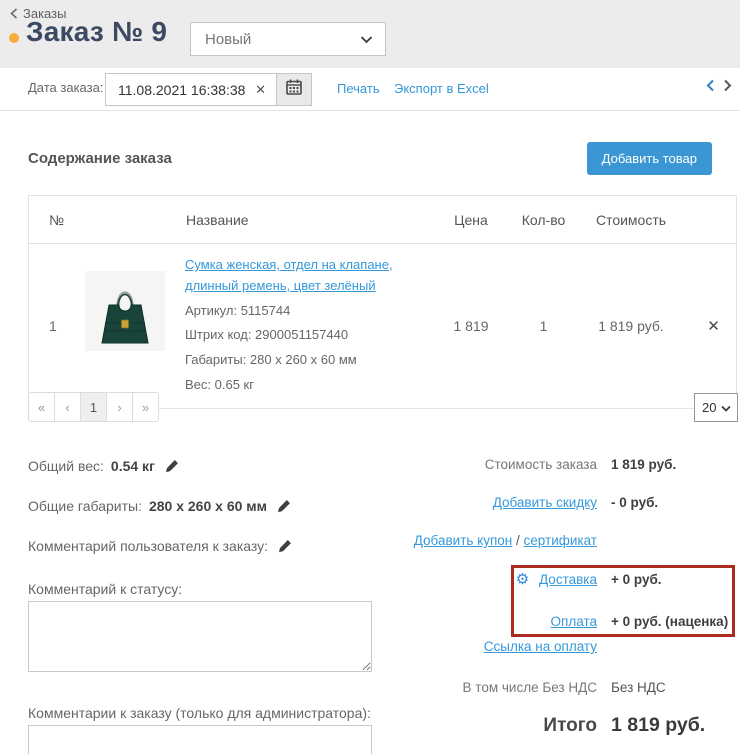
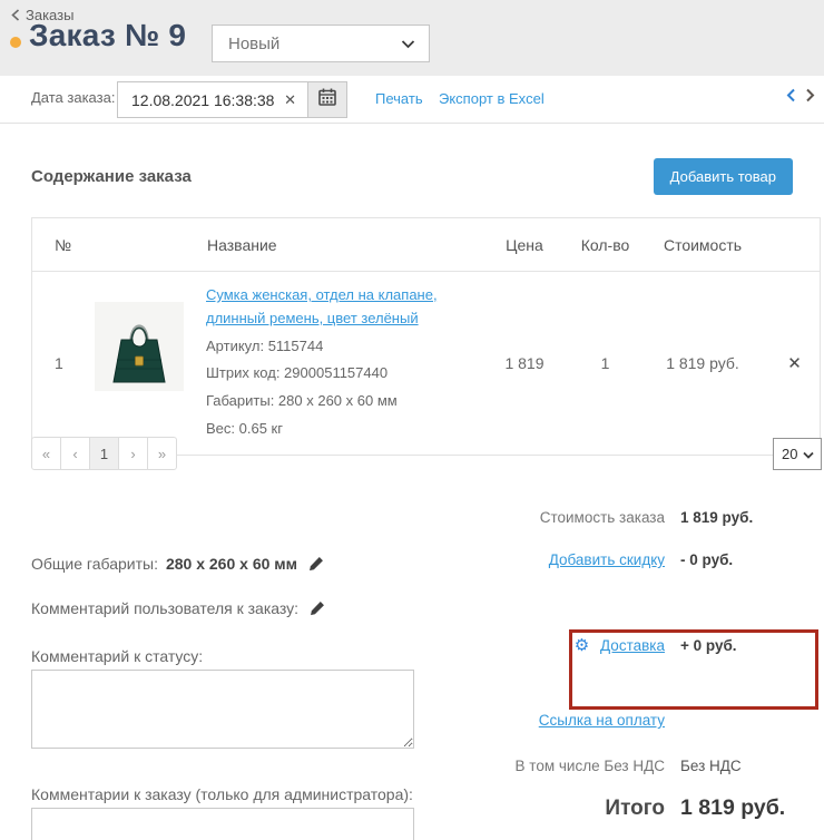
  Заказы
  Заказ № 9
  Новый
  Дата заказа:
- 11.08.2021 16:38:38
+ 12.08.2021 16:38:38
  ✕
  Печать
  Экспорт в Excel
  Содержание заказа
  Добавить товар
  №
  Название
  Цена
  Кол-во
  Стоимость
  1
  Сумка женская, отдел на клапане, длинный ремень, цвет зелёный
  Артикул: 5115744
  Штрих код: 2900051157440
  Габариты: 280 х 260 х 60 мм
  Вес: 0.65 кг
  1 819
  1
  1 819 руб.
  ✕
  «
  ‹
  1
  ›
  »
  20
- Общий вес:
- 0.54 кг
  Общие габариты:
  280 x 260 x 60 мм
  Комментарий пользователя к заказу:
  Комментарий к статусу:
  Комментарии к заказу (только для администратора):
  Стоимость заказа
  1 819 руб.
  Добавить скидку
  - 0 руб.
- Добавить купон / сертификат
  ⚙ Доставка
  + 0 руб.
- Оплата
- + 0 руб. (наценка)
  Ссылка на оплату
  В том числе Без НДС
  Без НДС
  Итого
  1 819 руб.
